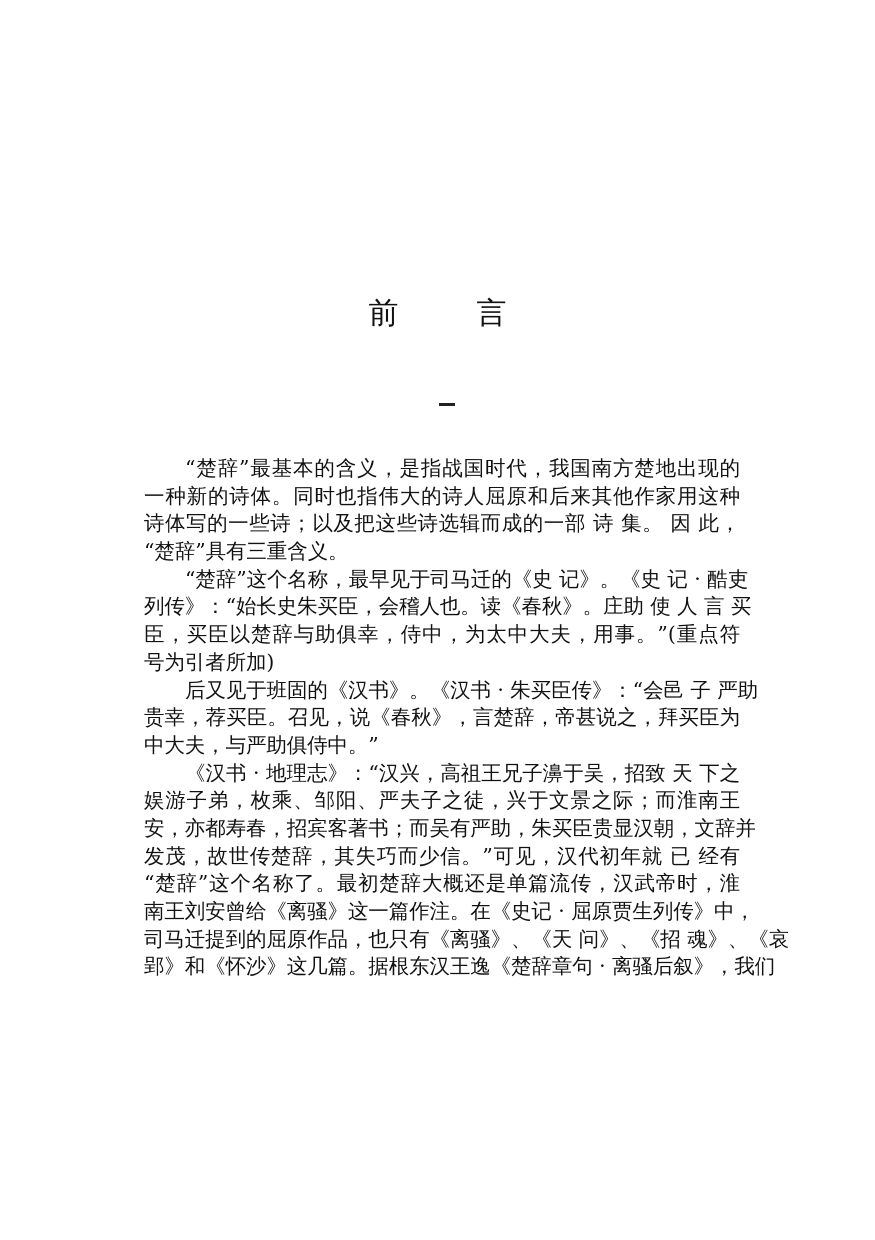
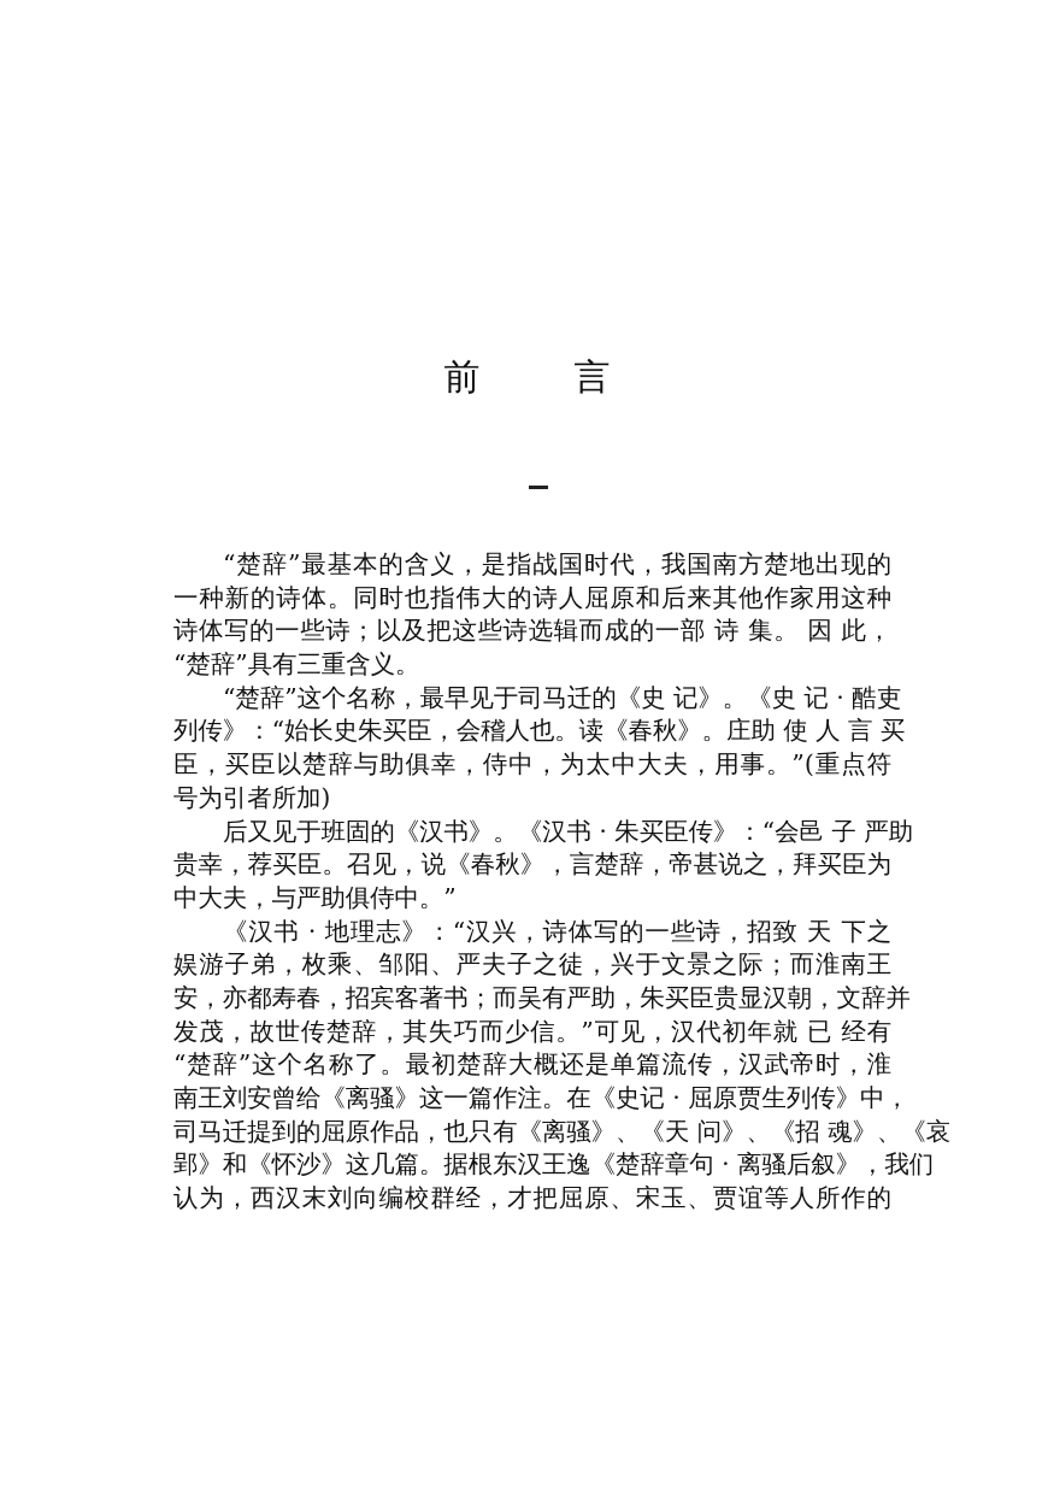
  前 言
  “楚辞”最基本的含义，是指战国时代，我国南方楚地出现的
  一种新的诗体。同时也指伟大的诗人屈原和后来其他作家用这种
  诗体写的一些诗；以及把这些诗选辑而成的一部 诗 集。 因 此，
  “楚辞”具有三重含义。
  “楚辞”这个名称，最早见于司马迁的《史 记》。《史 记 · 酷吏
  列传》：“始长史朱买臣，会稽人也。读《春秋》。庄助 使 人 言 买
  臣，买臣以楚辞与助俱幸，侍中，为太中大夫，用事。”(重点符
  号为引者所加)
  后又见于班固的《汉书》。《汉书 · 朱买臣传》：“会邑 子 严助
  贵幸，荐买臣。召见，说《春秋》，言楚辞，帝甚说之，拜买臣为
  中大夫，与严助俱侍中。”
- 《汉书 · 地理志》：“汉兴，高祖王兄子濞于吴，招致 天 下之
+ 《汉书 · 地理志》：“汉兴，诗体写的一些诗，招致 天 下之
  娱游子弟，枚乘、邹阳、严夫子之徒，兴于文景之际；而淮南王
  安，亦都寿春，招宾客著书；而吴有严助，朱买臣贵显汉朝，文辞并
  发茂，故世传楚辞，其失巧而少信。”可见，汉代初年就 已 经有
  “楚辞”这个名称了。最初楚辞大概还是单篇流传，汉武帝时，淮
  南王刘安曾给《离骚》这一篇作注。在《史记 · 屈原贾生列传》中，
  司马迁提到的屈原作品，也只有《离骚》、《天 问》、《招 魂》、《哀
  郢》和《怀沙》这几篇。据根东汉王逸《楚辞章句 · 离骚后叙》，我们
+ 认为，西汉末刘向编校群经，才把屈原、宋玉、贾谊等人所作的
